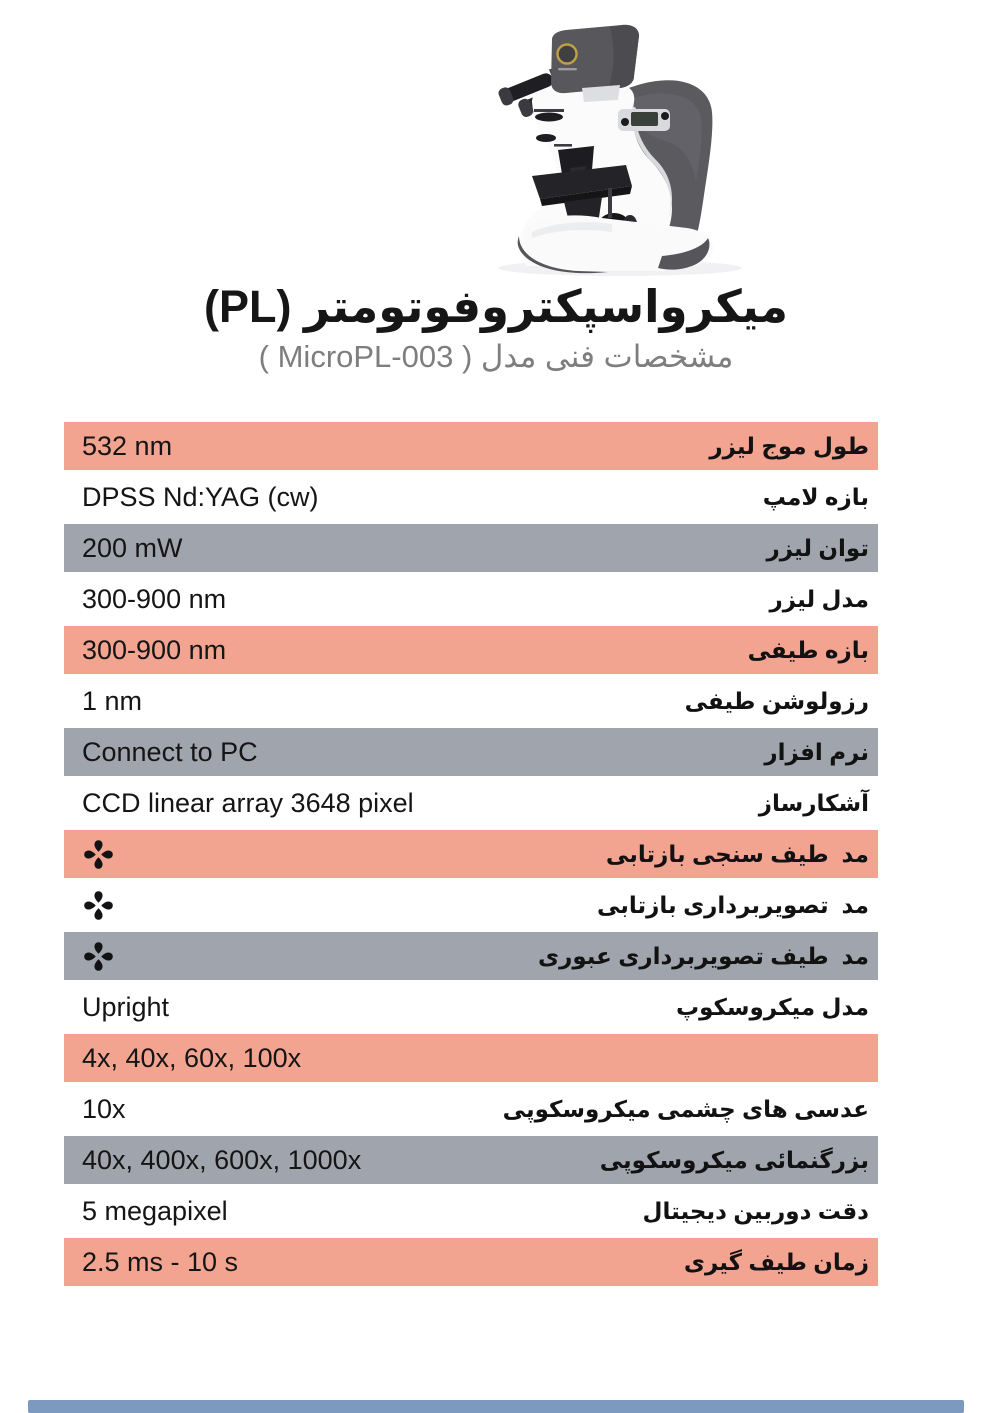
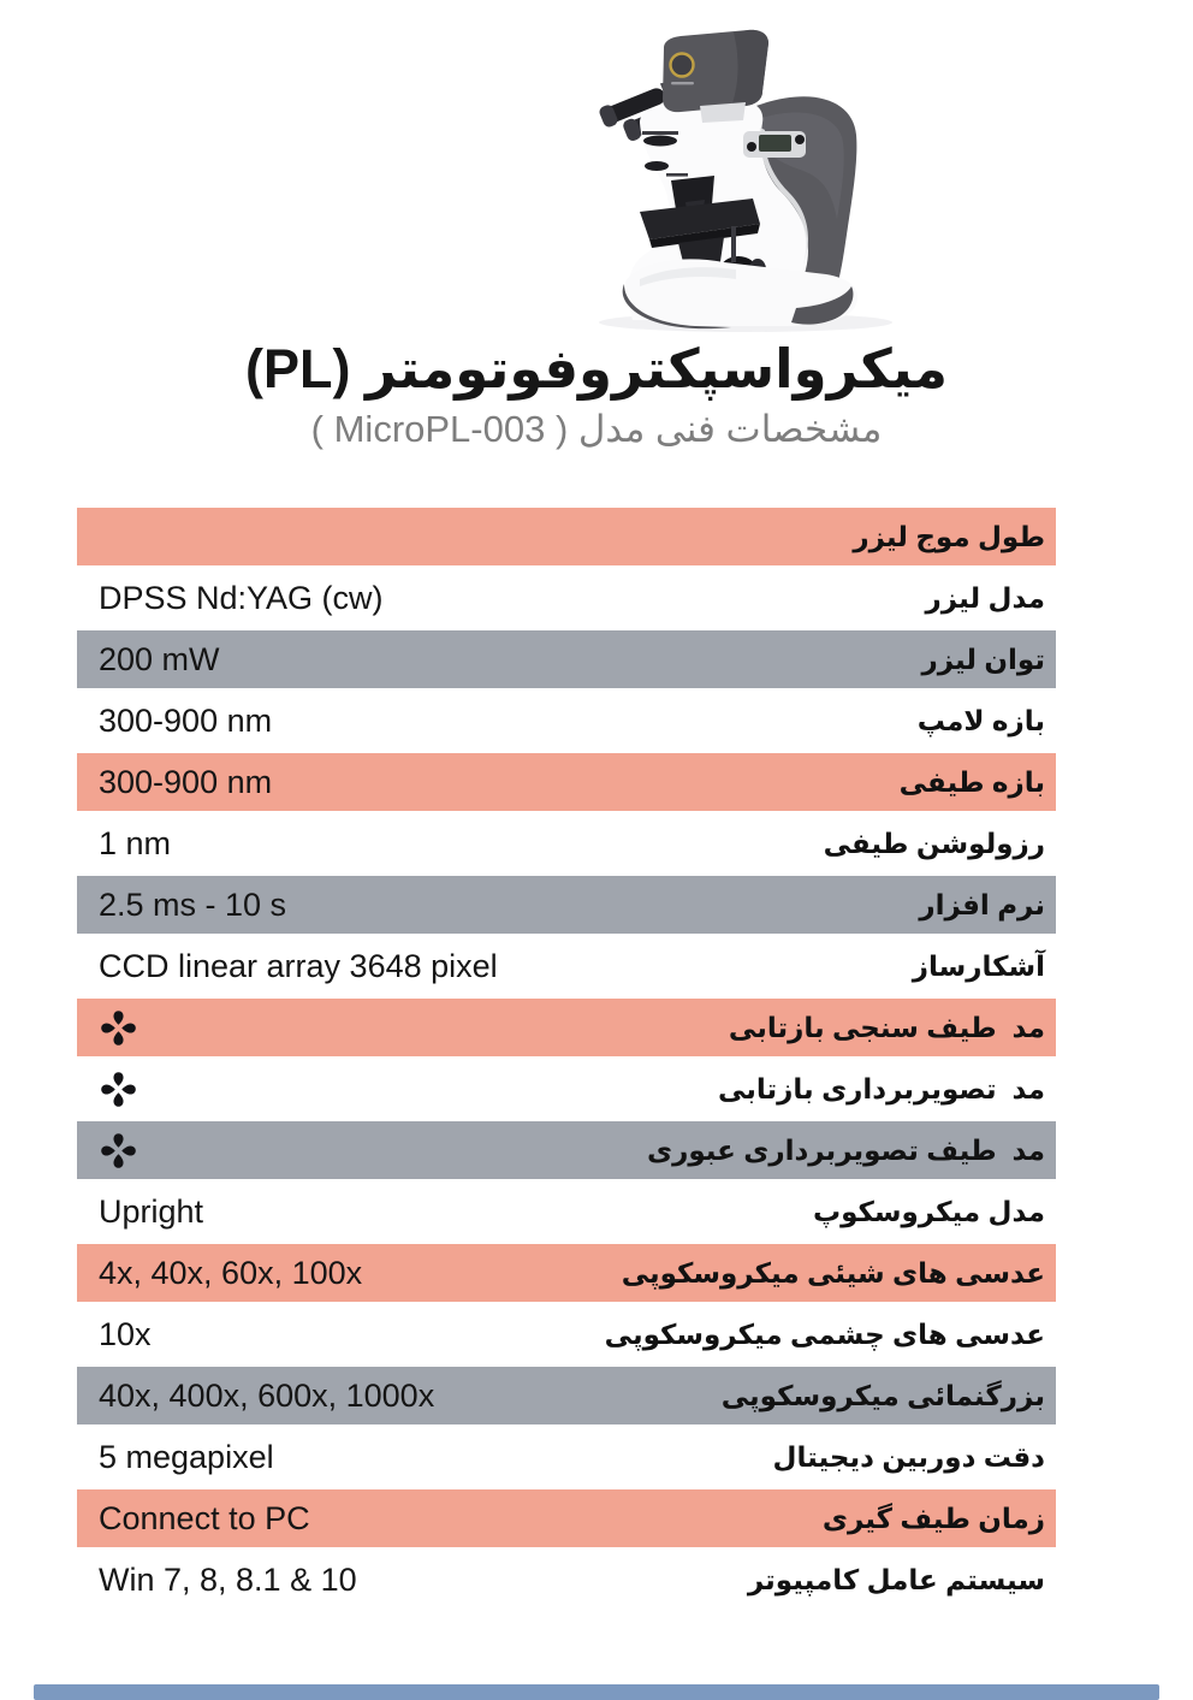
  میکرواسپکتروفوتومتر (PL)
  مشخصات فنی مدل ( MicroPL-003 )
  طول موج لیزر
- 532 nm
- بازه لامپ
+ مدل لیزر
  DPSS Nd:YAG (cw)
  توان لیزر
  200 mW
- مدل لیزر
+ بازه لامپ
  300-900 nm
  بازه طیفی
  300-900 nm
  رزولوشن طیفی
  1 nm
  نرم افزار
- Connect to PC
+ 2.5 ms - 10 s
  آشکارساز
  CCD linear array 3648 pixel
  مد طیف سنجی بازتابی
  مد تصویربرداری بازتابی
  مد طیف تصویربرداری عبوری
  مدل میکروسکوپ
  Upright
+ عدسی های شیئی میکروسکوپی
  4x, 40x, 60x, 100x
  عدسی های چشمی میکروسکوپی
  10x
  بزرگنمائی میکروسکوپی
  40x, 400x, 600x, 1000x
  دقت دوربین دیجیتال
  5 megapixel
  زمان طیف گیری
- 2.5 ms - 10 s
+ Connect to PC
+ سیستم عامل کامپیوتر
+ Win 7, 8, 8.1 & 10
